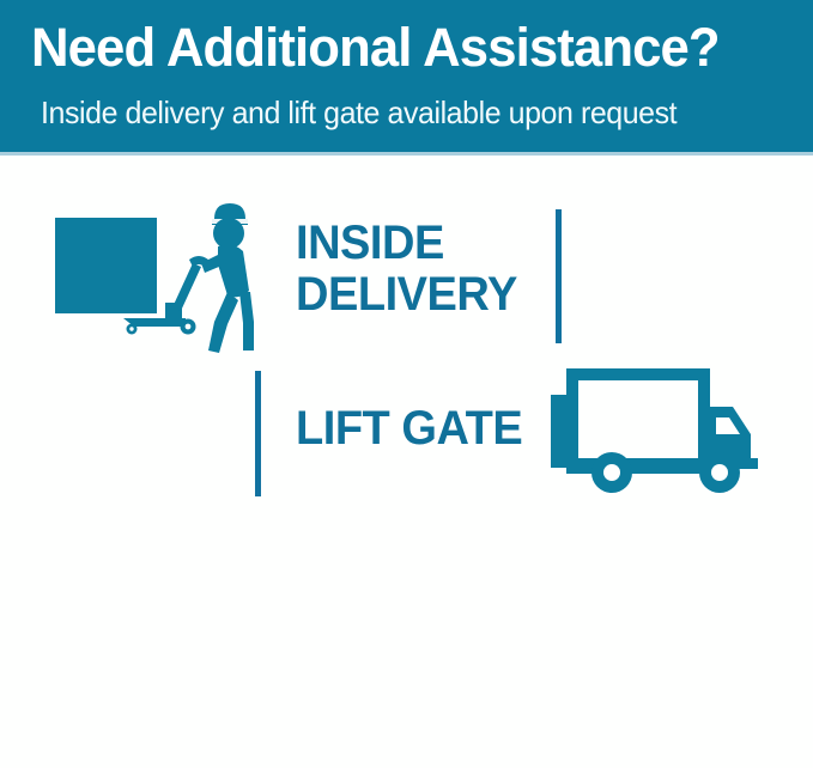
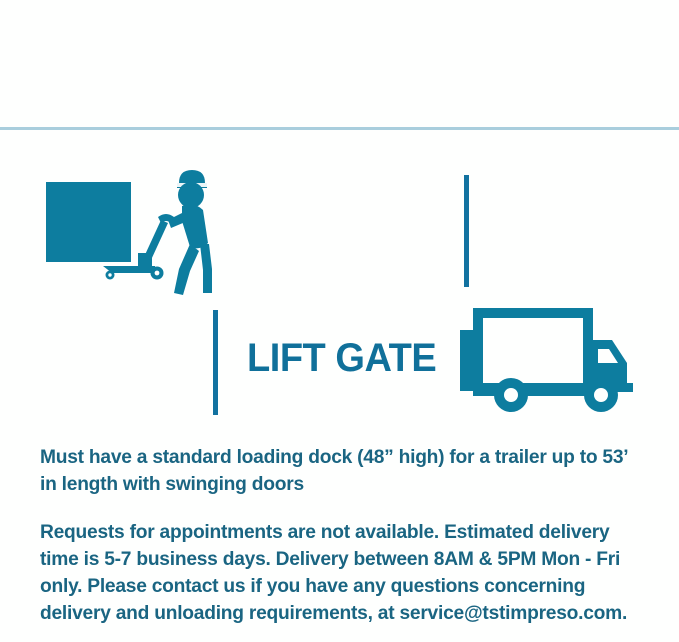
- Need Additional Assistance?
- Inside delivery and lift gate available upon request
- INSIDE
- DELIVERY
  LIFT GATE
+ Must have a standard loading dock (48” high) for a trailer up to 53’ in length with swinging doors
+ Requests for appointments are not available. Estimated delivery time is 5-7 business days. Delivery between 8AM & 5PM Mon - Fri only. Please contact us if you have any questions concerning delivery and unloading requirements, at service@tstimpreso.com.
